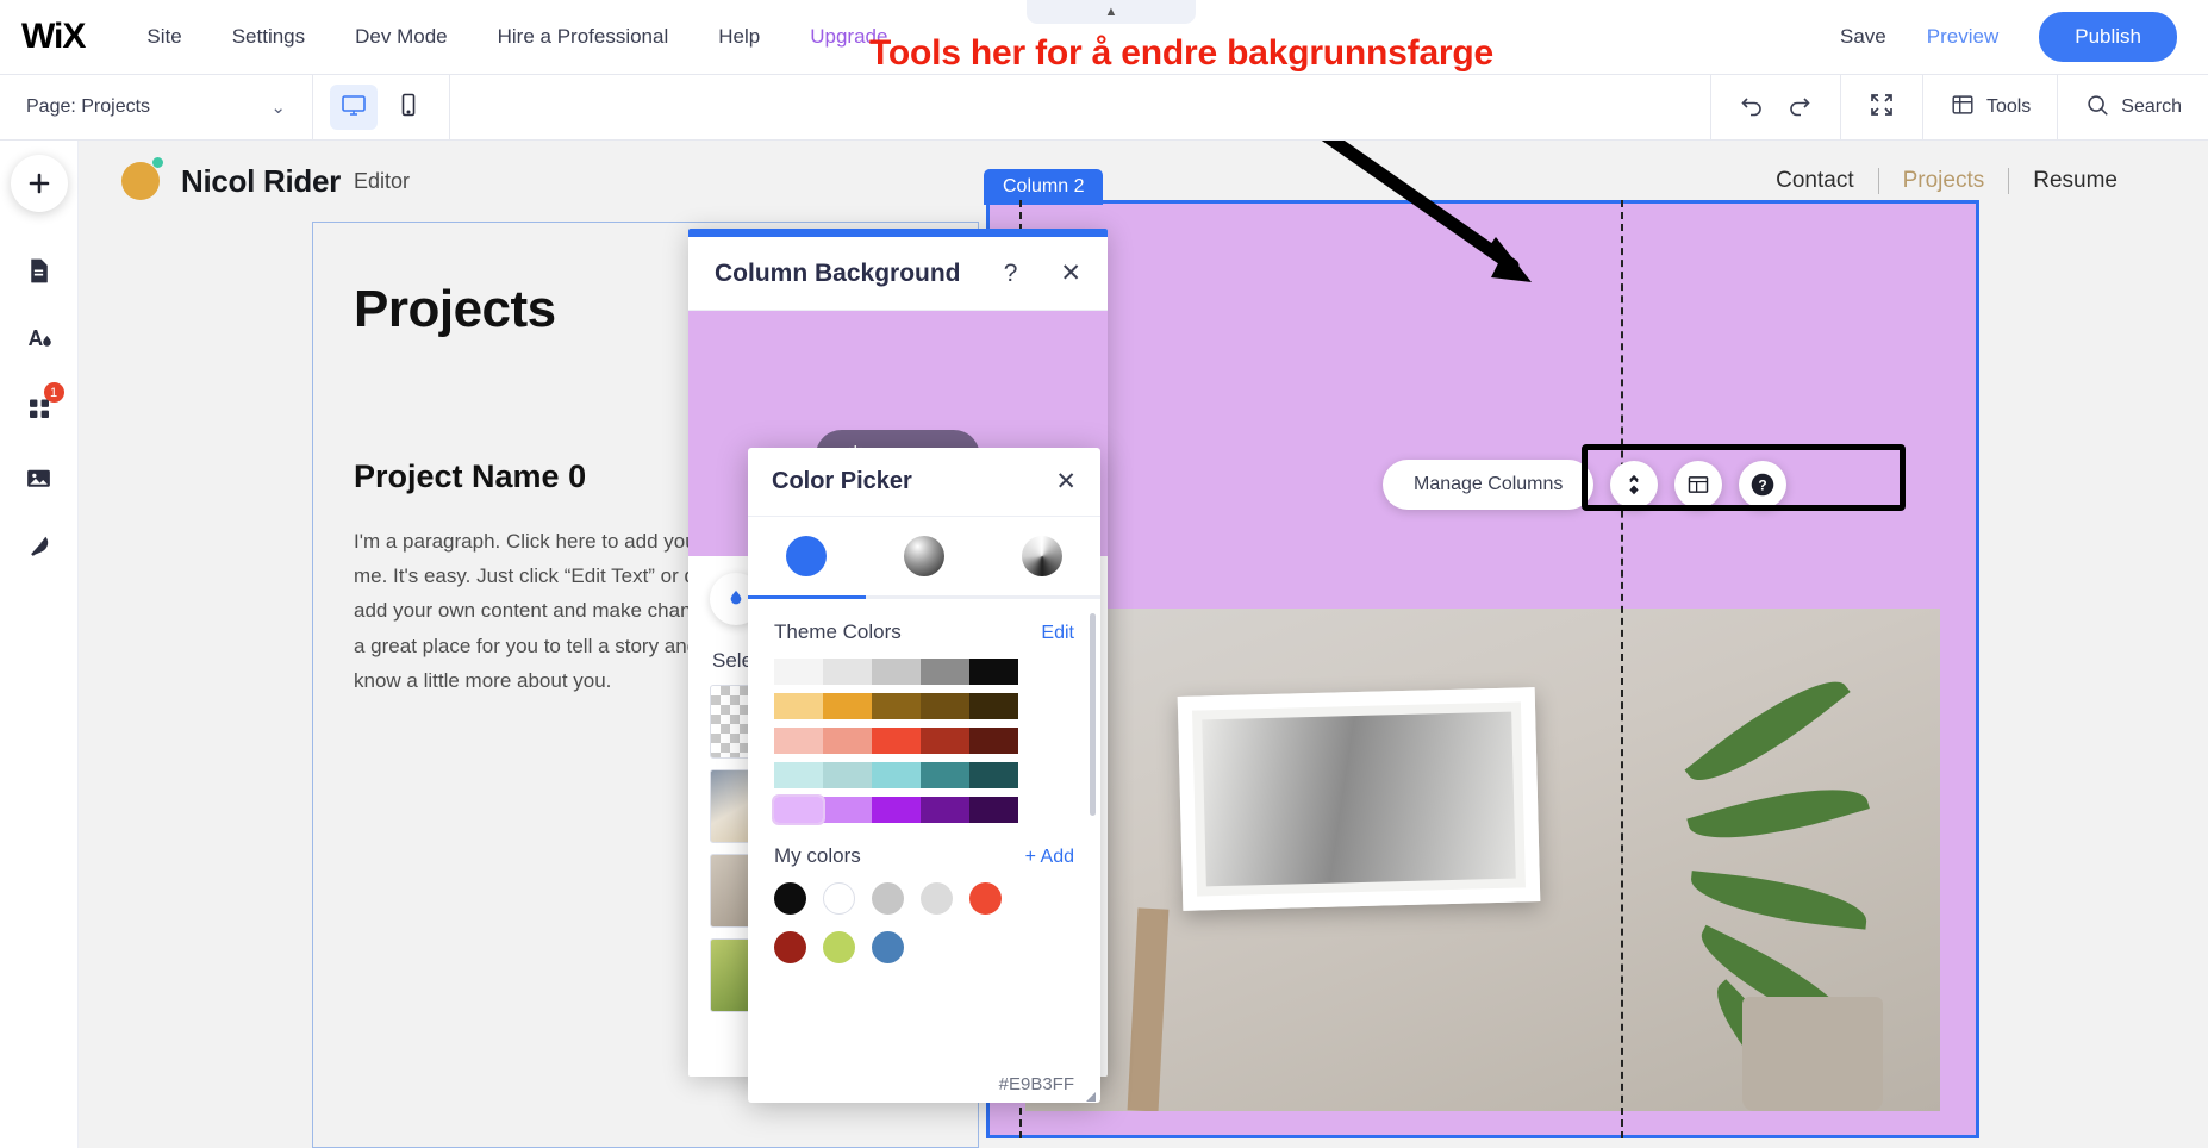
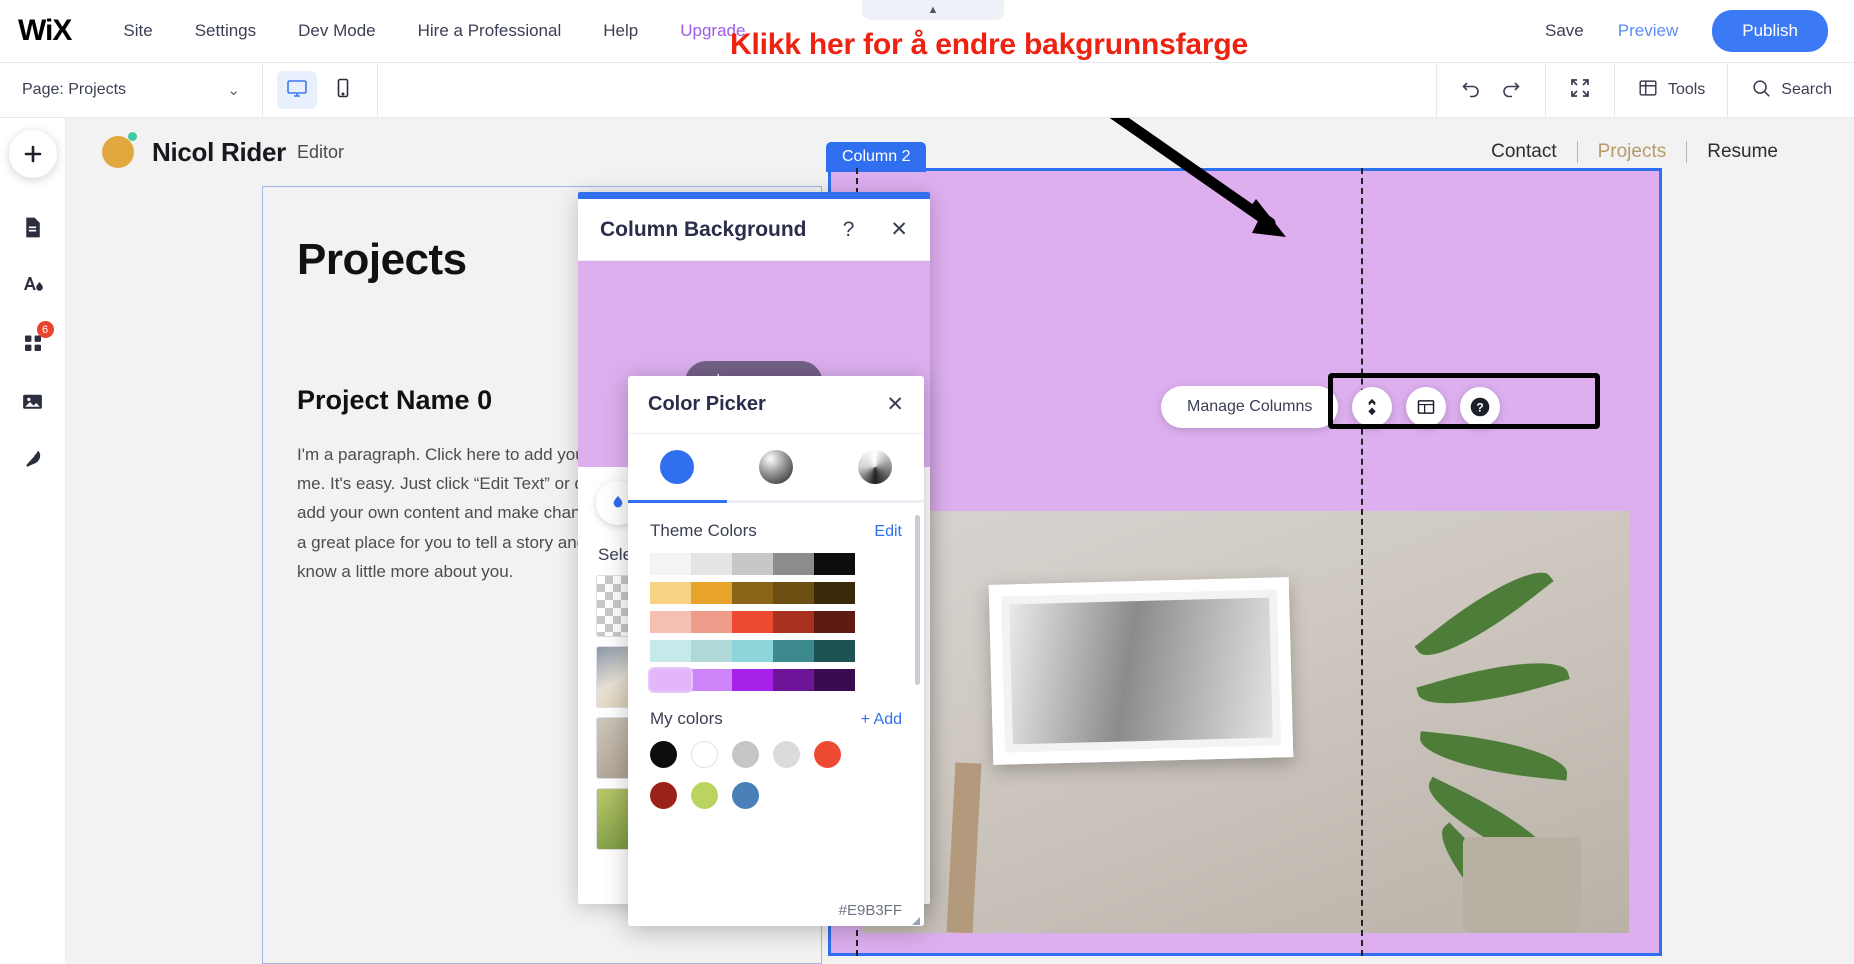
  WiX
  Site
  Settings
  Dev Mode
  Hire a Professional
  Help
  Upgrade
- Tools her for å endre bakgrunnsfarge
+ Klikk her for å endre bakgrunnsfarge
  Save
  Preview
  Publish
  ▲
  Page: Projects
  ⌄
  Tools
  Search
- 1
+ 6
  Nicol Rider
  Editor
  Contact
  Projects
  Resume
  Projects
  Project Name 0
  I'm a paragraph. Click here to add yo me. It's easy. Just click “Edit Text” or add your own content and make chan a great place for you to tell a story an know a little more about you.
  Column 2
  Manage Columns
  ?
  Column Background
  ?
  ✕
  Color Picker
  ✕
  Theme Colors
  Edit
  My colors
  + Add
  #E9B3FF
